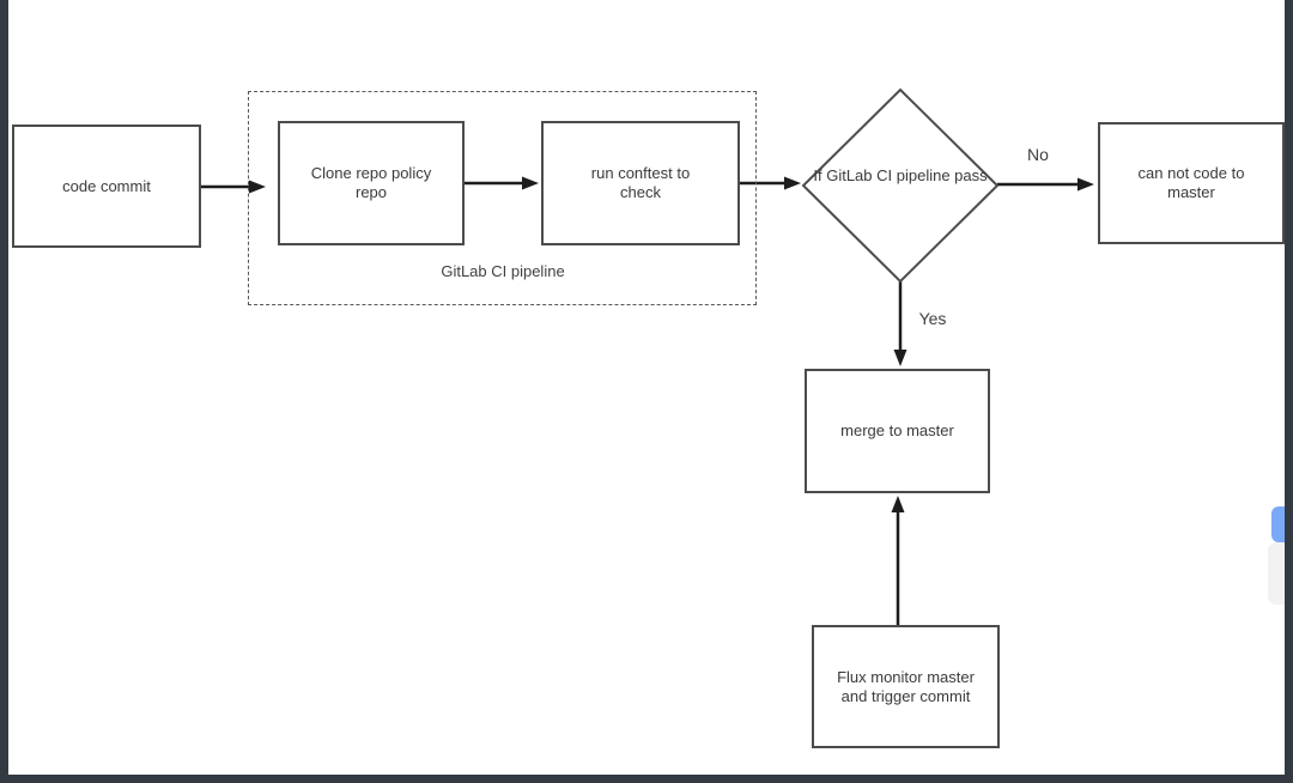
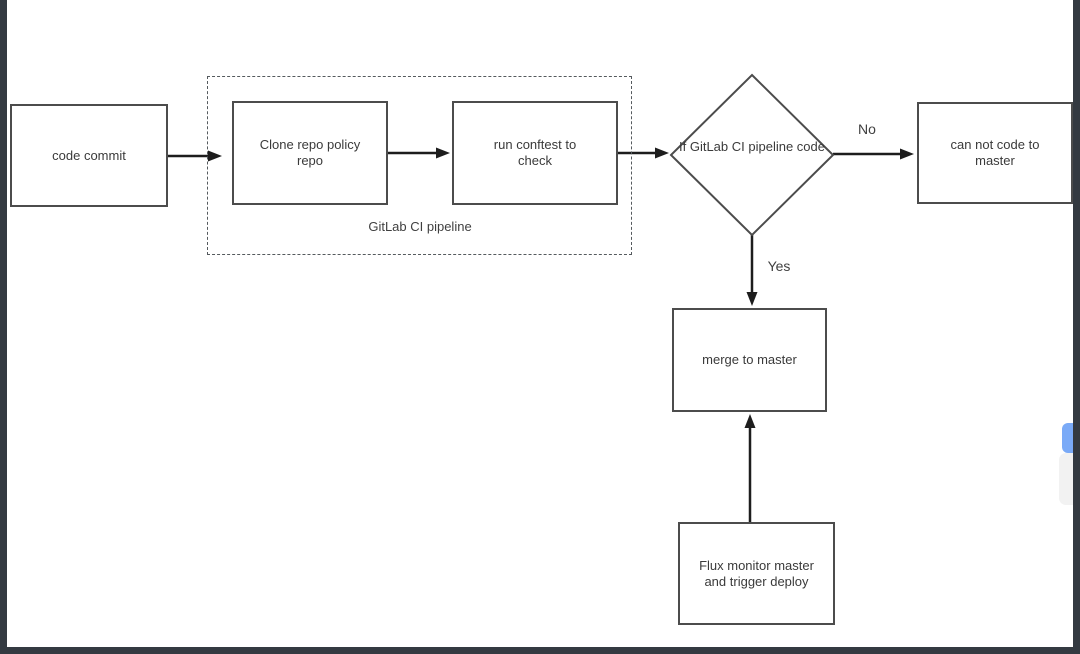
  GitLab CI pipeline
  code commit
  Clone repo policy repo
  run conftest to check
  can not code to master
  merge to master
- Flux monitor master and trigger commit
+ Flux monitor master and trigger deploy
- If GitLab CI pipeline pass
+ If GitLab CI pipeline code
  No
  Yes
